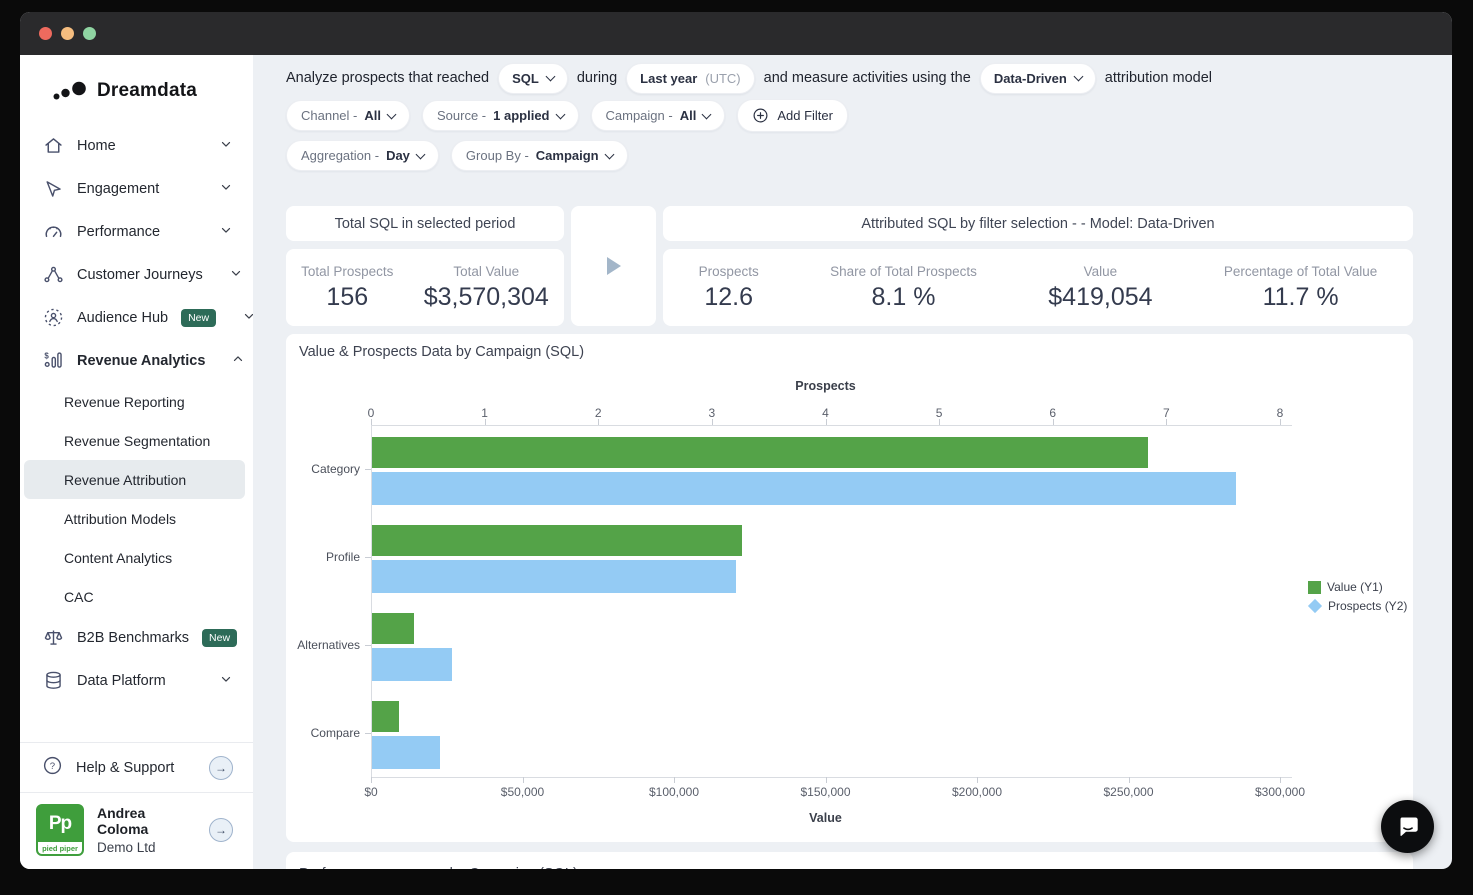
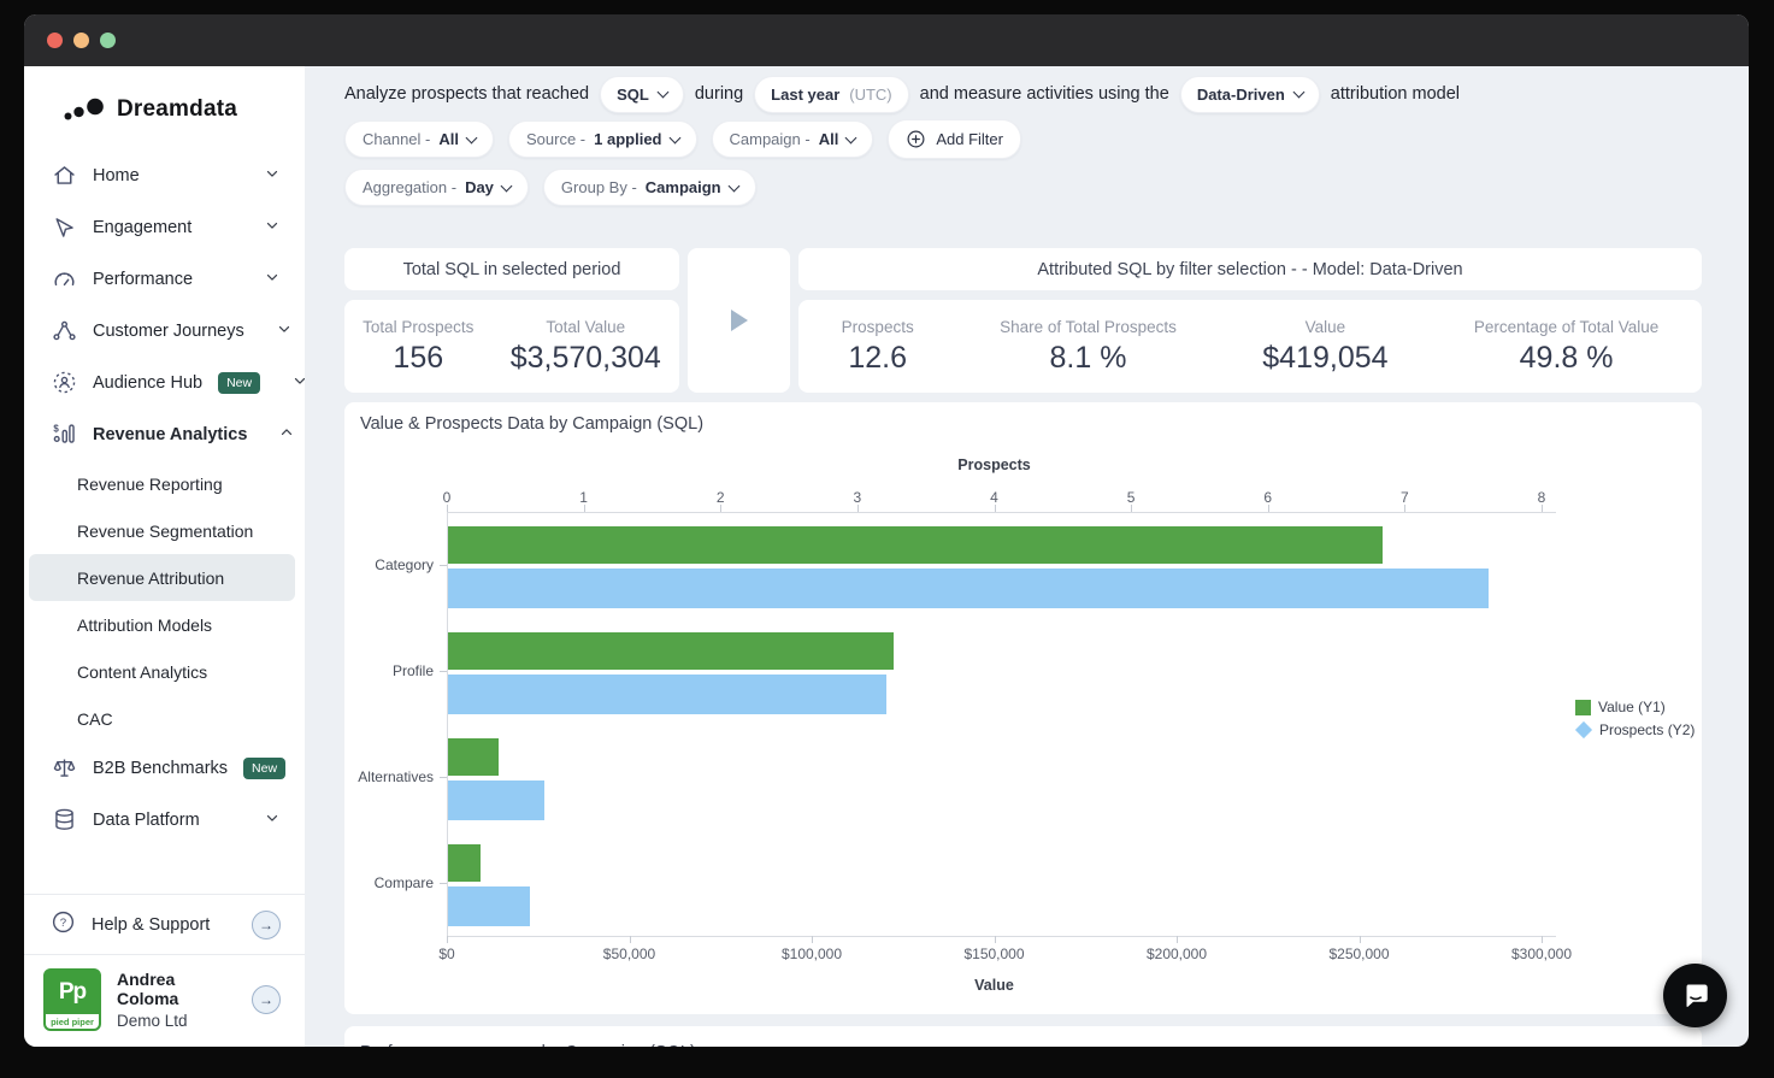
  Dreamdata
  Home
  Engagement
  Performance
  Customer Journeys
  Audience Hub
  New
  $
  Revenue Analytics
  Revenue Reporting
  Revenue Segmentation
  Revenue Attribution
  Attribution Models
  Content Analytics
  CAC
  B2B Benchmarks
  New
  Data Platform
  ?
  Help & Support
  →
  Pp
  pied piper
  Andrea Coloma
  Demo Ltd
  →
  Analyze prospects that reached
  SQL
  during
  Last year
  (UTC)
  and measure activities using the
  Data-Driven
  attribution model
  Channel -
  All
  Source -
  1 applied
  Campaign -
  All
  Add Filter
  Aggregation -
  Day
  Group By -
  Campaign
  Total SQL in selected period
  Total Prospects
  156
  Total Value
  $3,570,304
  Attributed SQL by filter selection - - Model: Data-Driven
  Prospects
  12.6
  Share of Total Prospects
  8.1 %
  Value
  $419,054
  Percentage of Total Value
- 11.7 %
+ 49.8 %
  Value & Prospects Data by Campaign (SQL)
  Prospects
  Value
  0
  1
  2
  3
  4
  5
  6
  7
  8
  $0
  $50,000
  $100,000
  $150,000
  $200,000
  $250,000
  $300,000
  Category
  Profile
  Alternatives
  Compare
  Value (Y1)
  Prospects (Y2)
